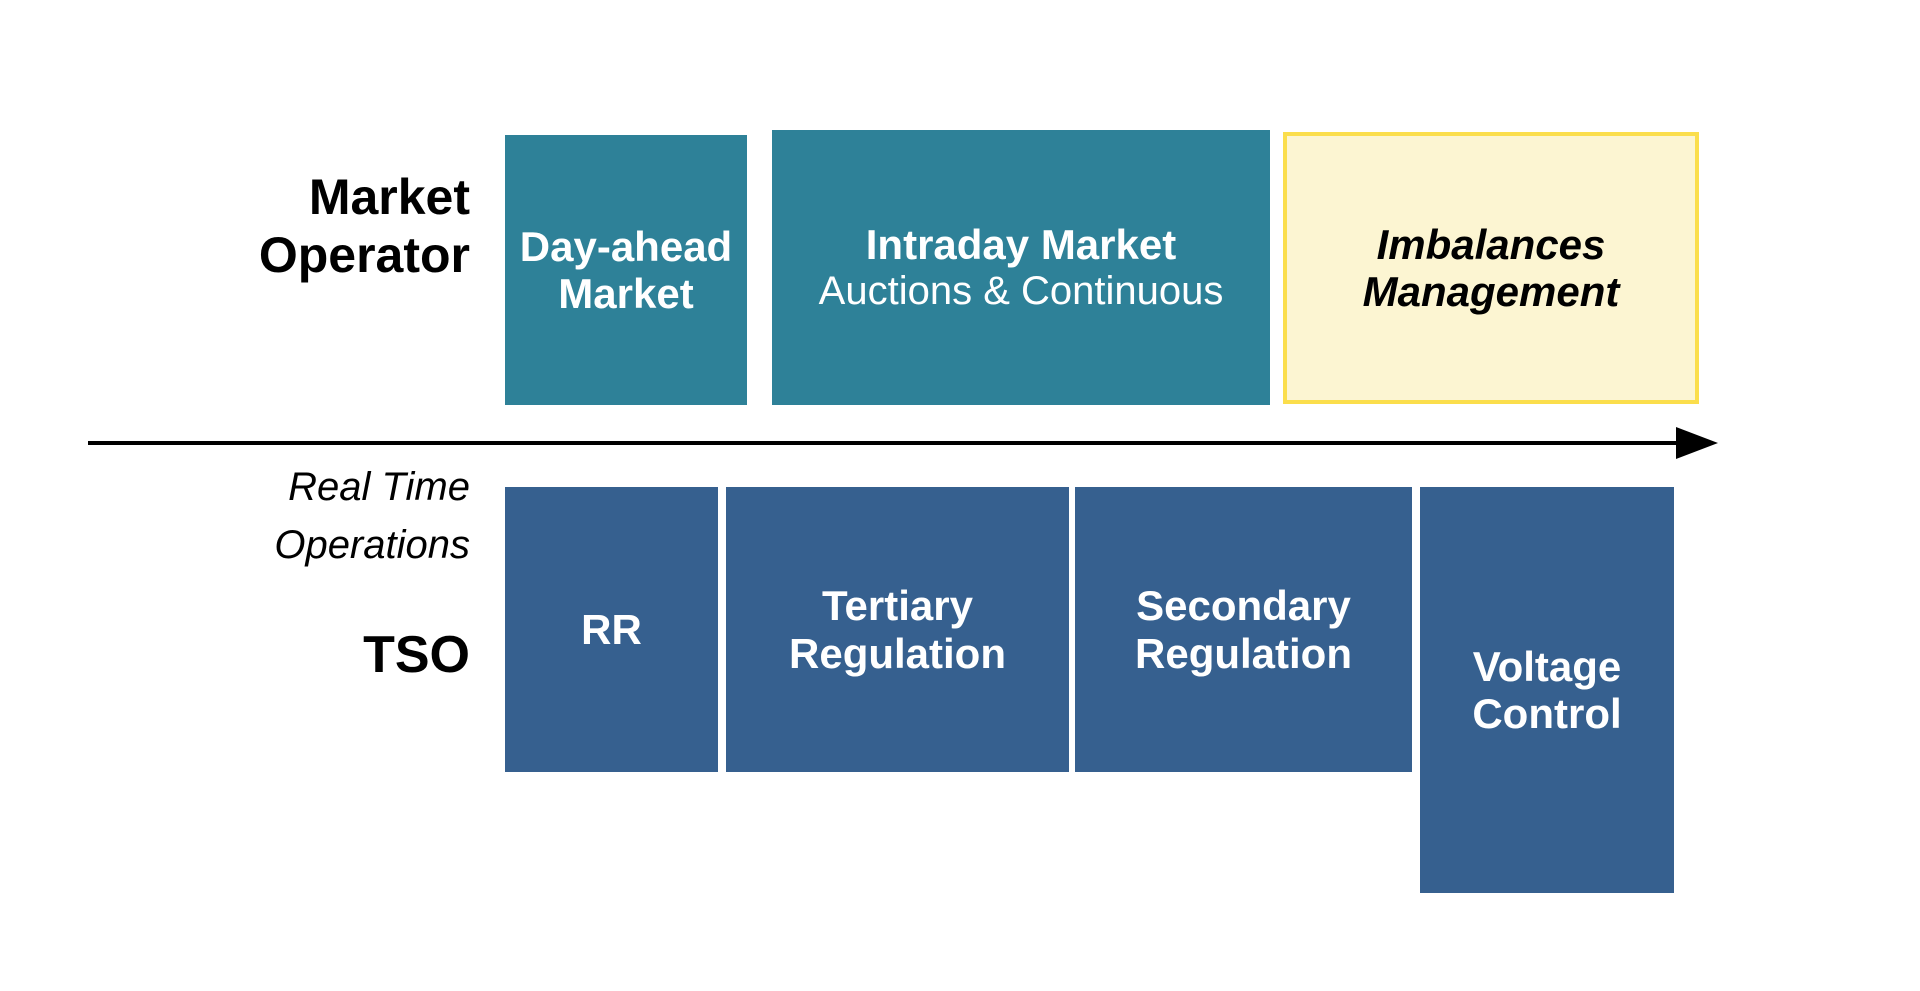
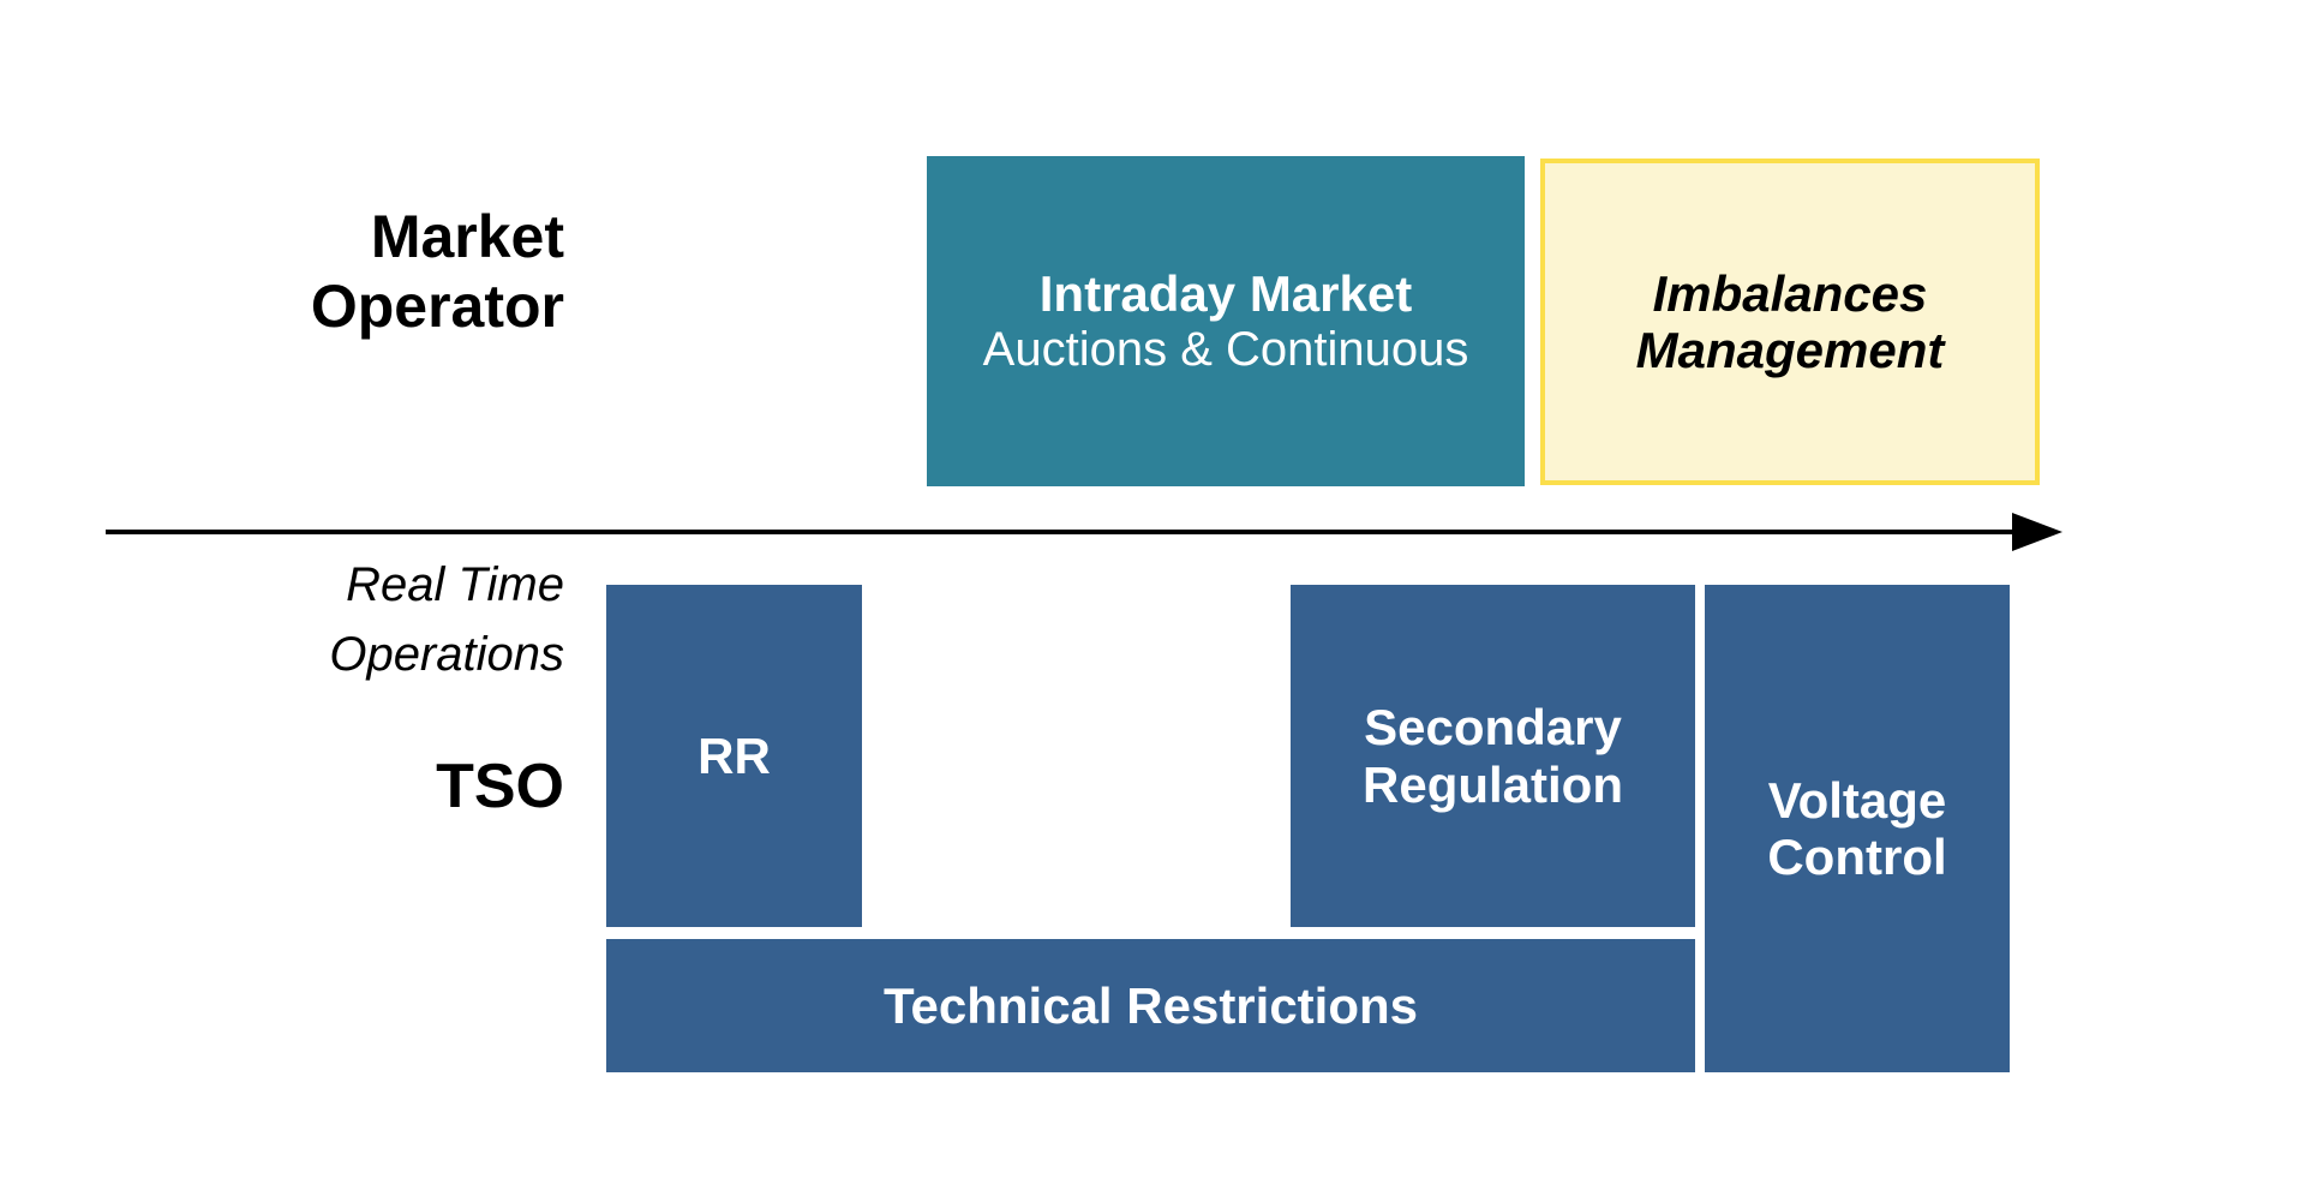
  Market
  Operator
  Real Time
  Operations
  TSO
- Day-ahead Market
  Intraday Market
  Auctions & Continuous
  Imbalances Management
  RR
- Tertiary Regulation
  Secondary Regulation
  Voltage Control
+ Technical Restrictions
